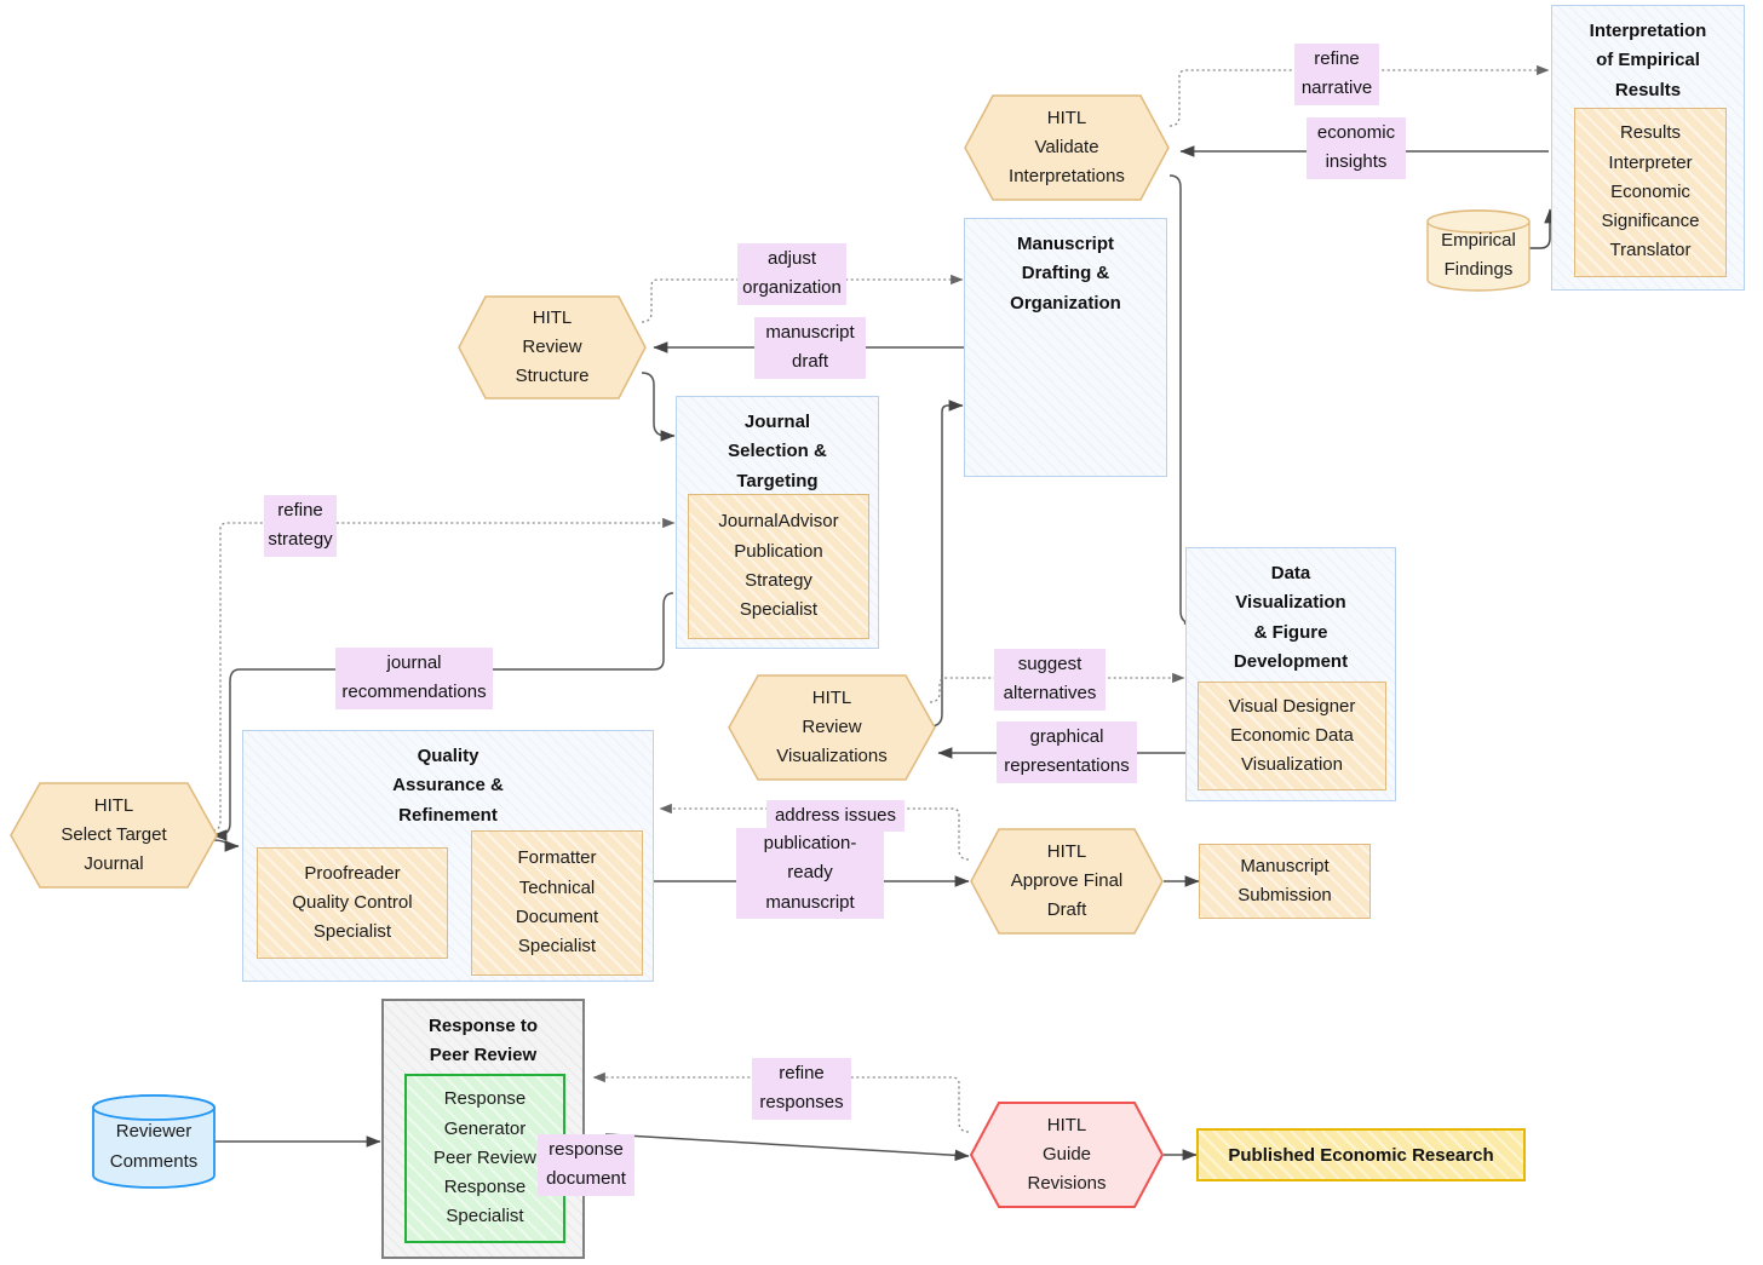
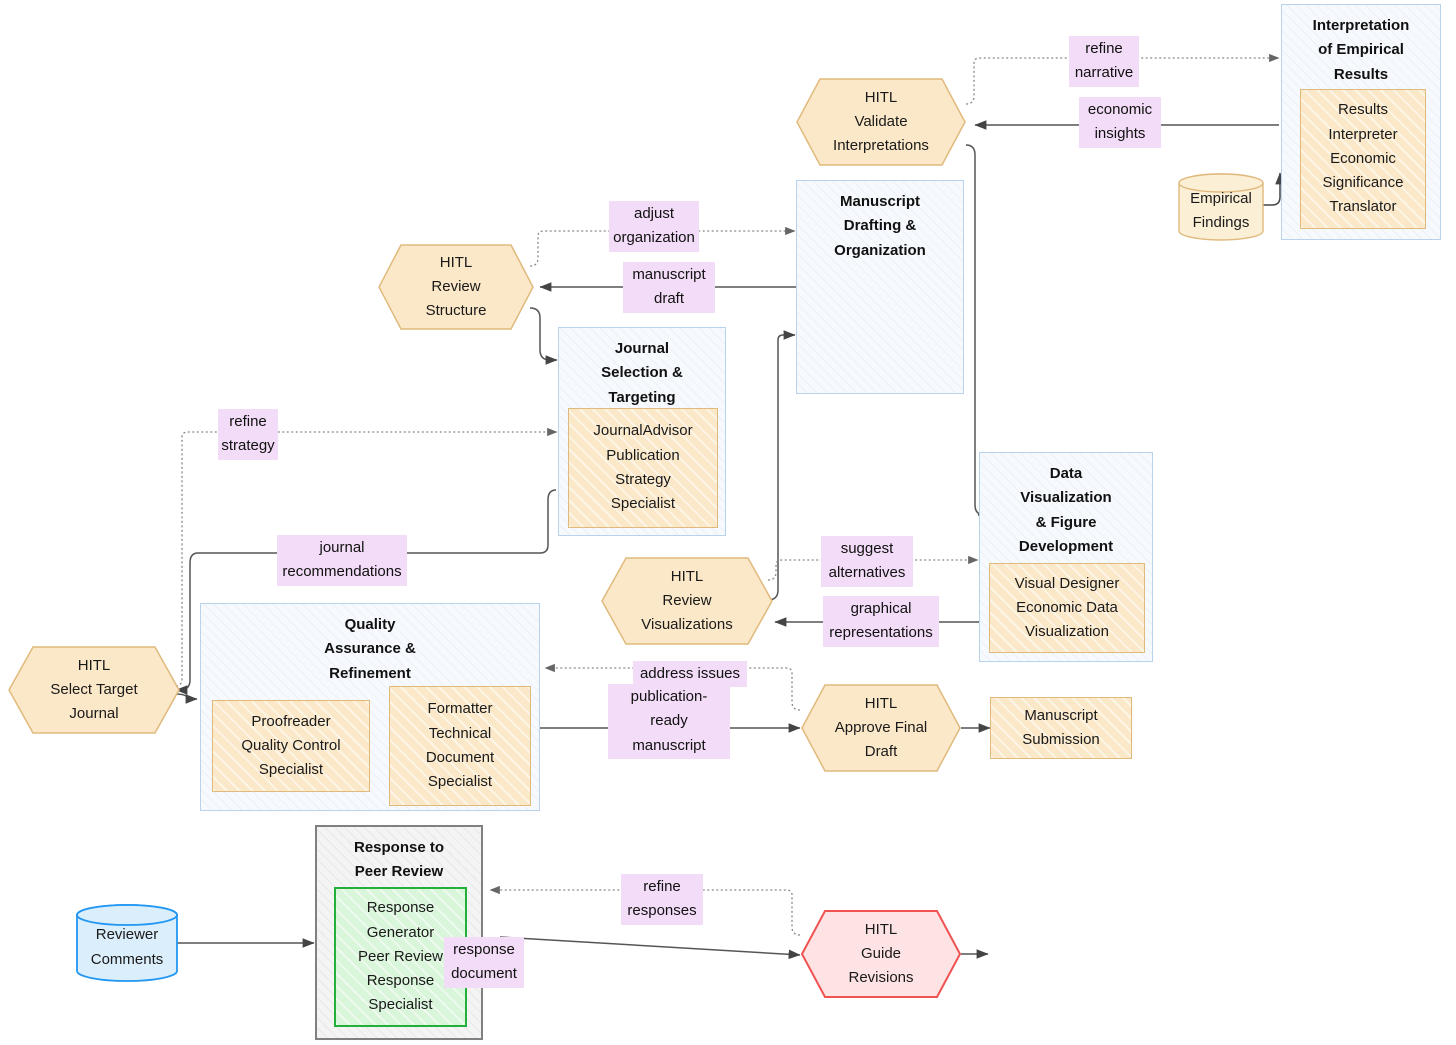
  Interpretation
  of Empirical
  Results
  Results
  Interpreter
  Economic
  Significance
  Translator
  Manuscript
  Drafting &
  Organization
  Journal
  Selection &
  Targeting
  JournalAdvisor
  Publication
  Strategy
  Specialist
  Data
  Visualization
  & Figure
  Development
  Visual Designer
  Economic Data
  Visualization
  Quality
  Assurance &
  Refinement
  Proofreader
  Quality Control
  Specialist
  Formatter
  Technical
  Document
  Specialist
  Response to
  Peer Review
  Response
  Generator
  Peer Review
  Response
  Specialist
  HITL
  Validate
  Interpretations
  HITL
  Review
  Structure
  HITL
  Review
  Visualizations
  HITL
  Select Target
  Journal
  HITL
  Approve Final
  Draft
  HITL
  Guide
  Revisions
  Empirical
  Findings
  Reviewer
  Comments
  Manuscript
  Submission
- Published Economic Research
  refine
  narrative
  economic
  insights
  adjust
  organization
  manuscript
  draft
  refine
  strategy
  journal
  recommendations
  suggest
  alternatives
  graphical
  representations
  address issues
  publication-
  ready
  manuscript
  refine
  responses
  response
  document
